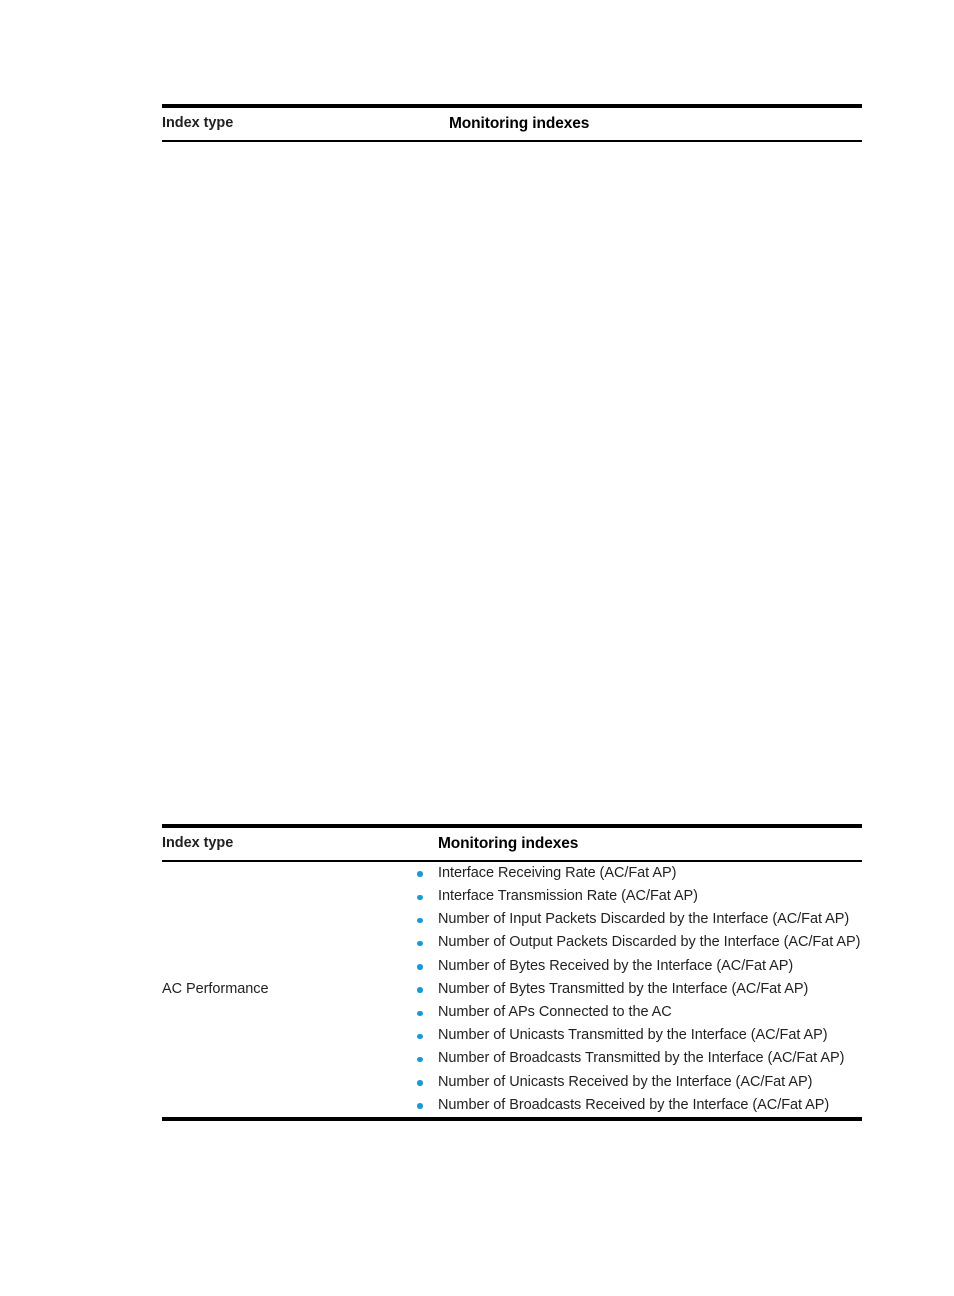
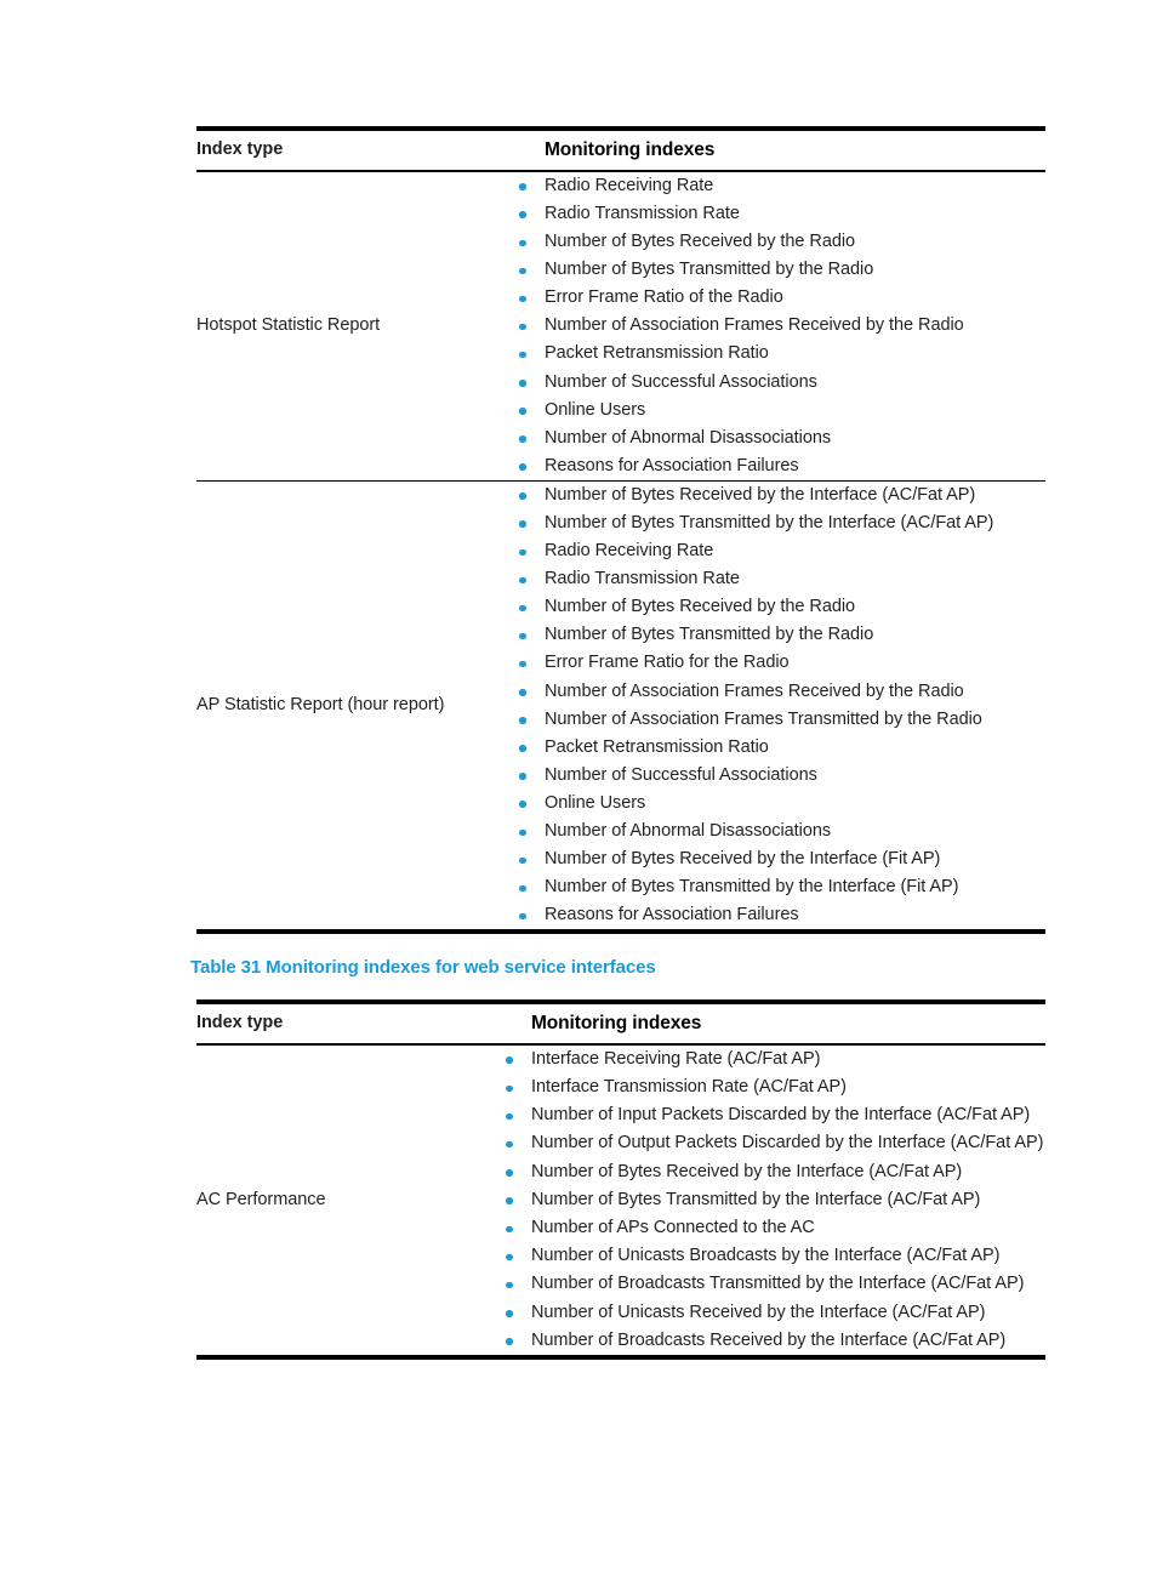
  Index type	Monitoring indexes
+ Hotspot Statistic Report	Radio Receiving RateRadio Transmission RateNumber of Bytes Received by the RadioNumber of Bytes Transmitted by the RadioError Frame Ratio of the RadioNumber of Association Frames Received by the RadioPacket Retransmission RatioNumber of Successful AssociationsOnline UsersNumber of Abnormal DisassociationsReasons for Association Failures
+ AP Statistic Report (hour report)	Number of Bytes Received by the Interface (AC/Fat AP)Number of Bytes Transmitted by the Interface (AC/Fat AP)Radio Receiving RateRadio Transmission RateNumber of Bytes Received by the RadioNumber of Bytes Transmitted by the RadioError Frame Ratio for the RadioNumber of Association Frames Received by the RadioNumber of Association Frames Transmitted by the RadioPacket Retransmission RatioNumber of Successful AssociationsOnline UsersNumber of Abnormal DisassociationsNumber of Bytes Received by the Interface (Fit AP)Number of Bytes Transmitted by the Interface (Fit AP)Reasons for Association Failures
+ Table 31 Monitoring indexes for web service interfaces
  Index type	Monitoring indexes
- AC Performance	Interface Receiving Rate (AC/Fat AP)Interface Transmission Rate (AC/Fat AP)Number of Input Packets Discarded by the Interface (AC/Fat AP)Number of Output Packets Discarded by the Interface (AC/Fat AP)Number of Bytes Received by the Interface (AC/Fat AP)Number of Bytes Transmitted by the Interface (AC/Fat AP)Number of APs Connected to the ACNumber of Unicasts Transmitted by the Interface (AC/Fat AP)Number of Broadcasts Transmitted by the Interface (AC/Fat AP)Number of Unicasts Received by the Interface (AC/Fat AP)Number of Broadcasts Received by the Interface (AC/Fat AP)
+ AC Performance	Interface Receiving Rate (AC/Fat AP)Interface Transmission Rate (AC/Fat AP)Number of Input Packets Discarded by the Interface (AC/Fat AP)Number of Output Packets Discarded by the Interface (AC/Fat AP)Number of Bytes Received by the Interface (AC/Fat AP)Number of Bytes Transmitted by the Interface (AC/Fat AP)Number of APs Connected to the ACNumber of Unicasts Broadcasts by the Interface (AC/Fat AP)Number of Broadcasts Transmitted by the Interface (AC/Fat AP)Number of Unicasts Received by the Interface (AC/Fat AP)Number of Broadcasts Received by the Interface (AC/Fat AP)
